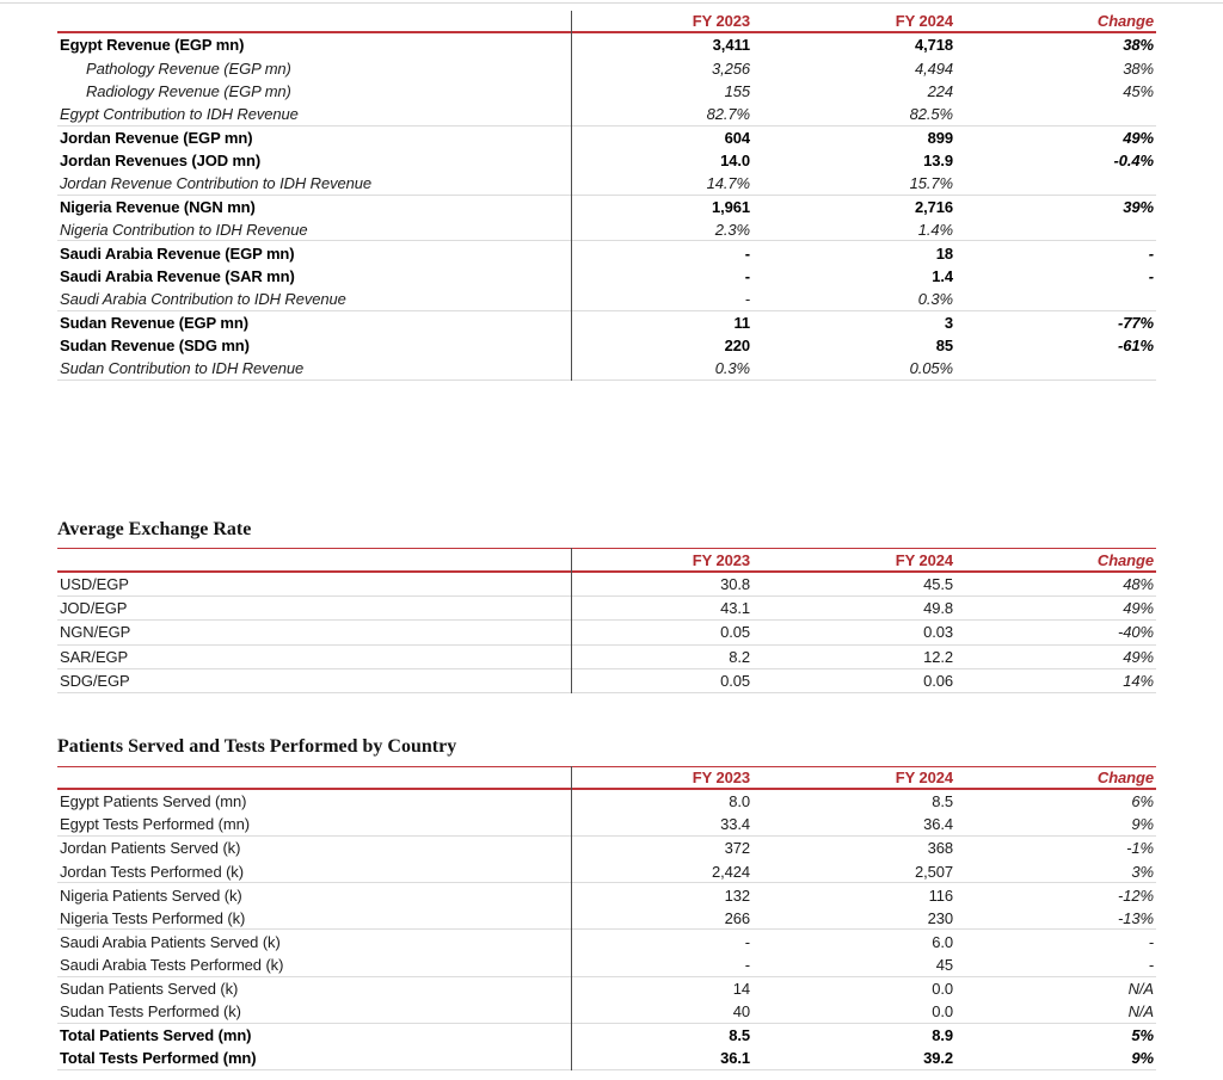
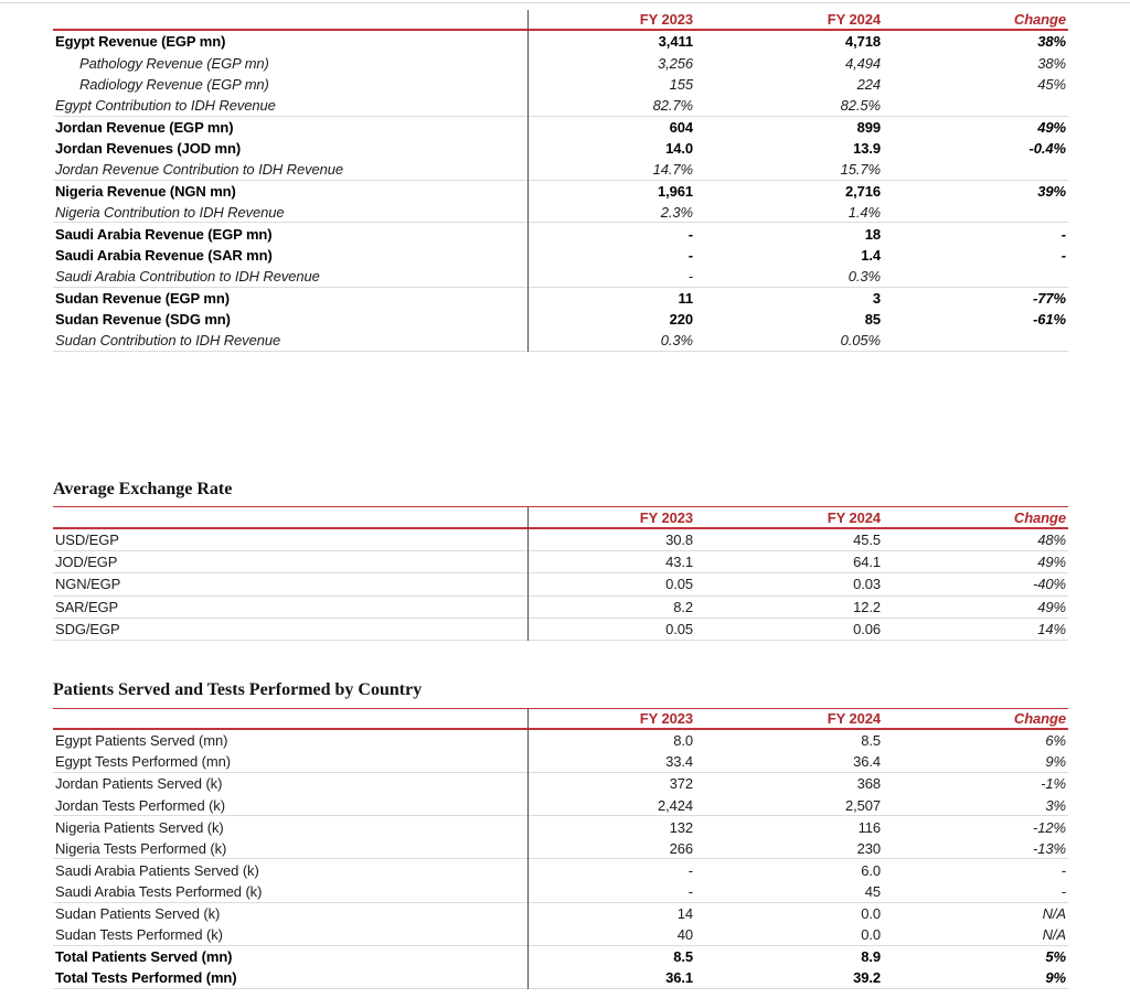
  FY 2023
  FY 2024
  Change
  Egypt Revenue (EGP mn)
  3,411
  4,718
  38%
  Pathology Revenue (EGP mn)
  3,256
  4,494
  38%
  Radiology Revenue (EGP mn)
  155
  224
  45%
  Egypt Contribution to IDH Revenue
  82.7%
  82.5%
  Jordan Revenue (EGP mn)
  604
  899
  49%
  Jordan Revenues (JOD mn)
  14.0
  13.9
  -0.4%
  Jordan Revenue Contribution to IDH Revenue
  14.7%
  15.7%
  Nigeria Revenue (NGN mn)
  1,961
  2,716
  39%
  Nigeria Contribution to IDH Revenue
  2.3%
  1.4%
  Saudi Arabia Revenue (EGP mn)
  -
  18
  -
  Saudi Arabia Revenue (SAR mn)
  -
  1.4
  -
  Saudi Arabia Contribution to IDH Revenue
  -
  0.3%
  Sudan Revenue (EGP mn)
  11
  3
  -77%
  Sudan Revenue (SDG mn)
  220
  85
  -61%
  Sudan Contribution to IDH Revenue
  0.3%
  0.05%
  Average Exchange Rate
  FY 2023
  FY 2024
  Change
  USD/EGP
  30.8
  45.5
  48%
  JOD/EGP
  43.1
- 49.8
+ 64.1
  49%
  NGN/EGP
  0.05
  0.03
  -40%
  SAR/EGP
  8.2
  12.2
  49%
  SDG/EGP
  0.05
  0.06
  14%
  Patients Served and Tests Performed by Country
  FY 2023
  FY 2024
  Change
  Egypt Patients Served (mn)
  8.0
  8.5
  6%
  Egypt Tests Performed (mn)
  33.4
  36.4
  9%
  Jordan Patients Served (k)
  372
  368
  -1%
  Jordan Tests Performed (k)
  2,424
  2,507
  3%
  Nigeria Patients Served (k)
  132
  116
  -12%
  Nigeria Tests Performed (k)
  266
  230
  -13%
  Saudi Arabia Patients Served (k)
  -
  6.0
  -
  Saudi Arabia Tests Performed (k)
  -
  45
  -
  Sudan Patients Served (k)
  14
  0.0
  N/A
  Sudan Tests Performed (k)
  40
  0.0
  N/A
  Total Patients Served (mn)
  8.5
  8.9
  5%
  Total Tests Performed (mn)
  36.1
  39.2
  9%
